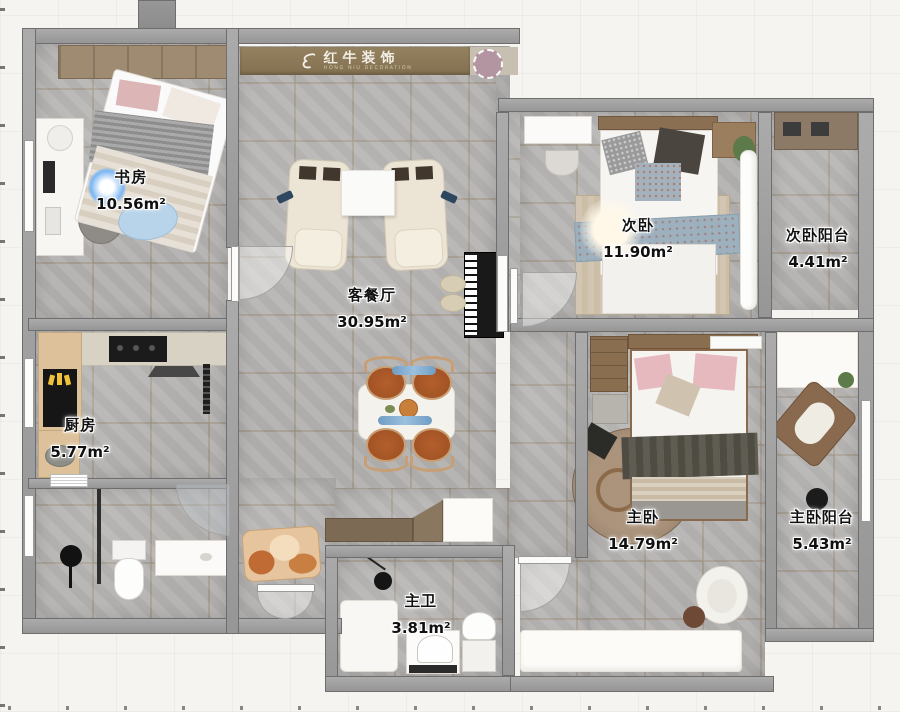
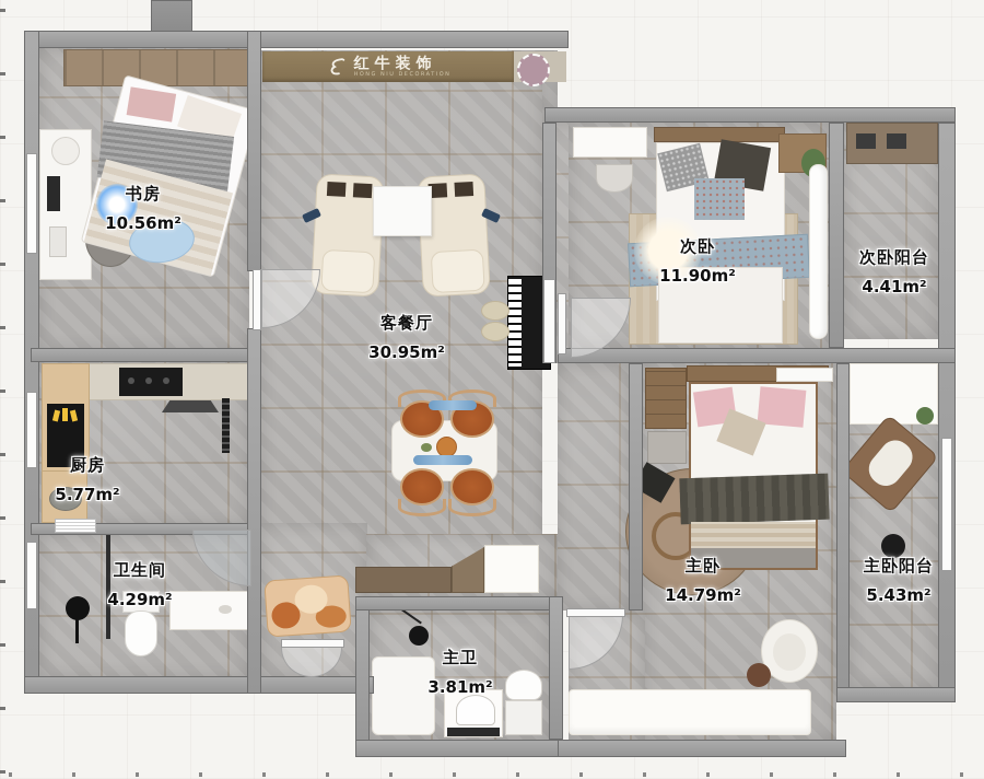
  红牛装饰
  书房
  10.56m²
  客餐厅
  30.95m²
  次卧
  11.90m²
  次卧阳台
  4.41m²
  厨房
  5.77m²
+ 卫生间
+ 4.29m²
  主卫
  3.81m²
  主卧
  14.79m²
  主卧阳台
  5.43m²
